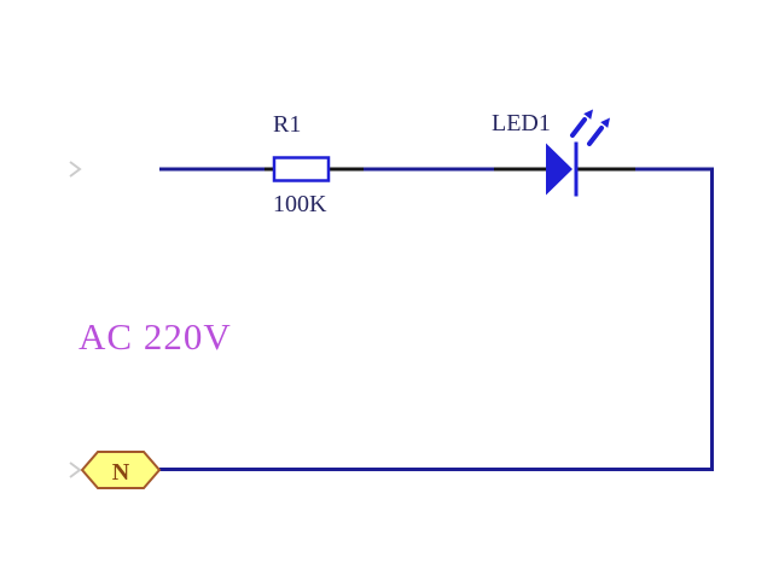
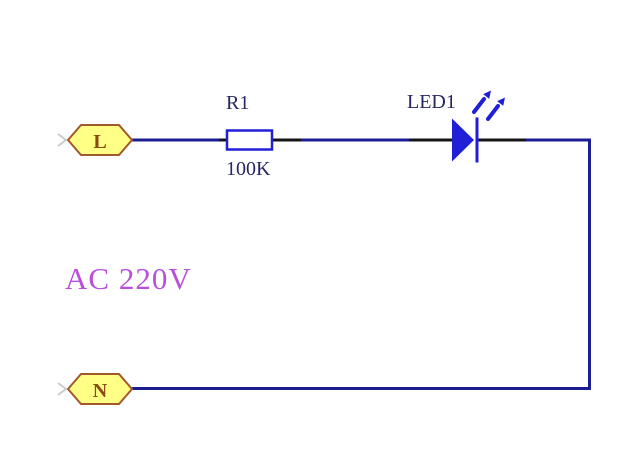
  R1
  100K
  LED1
  AC 220V
+ L
  N
